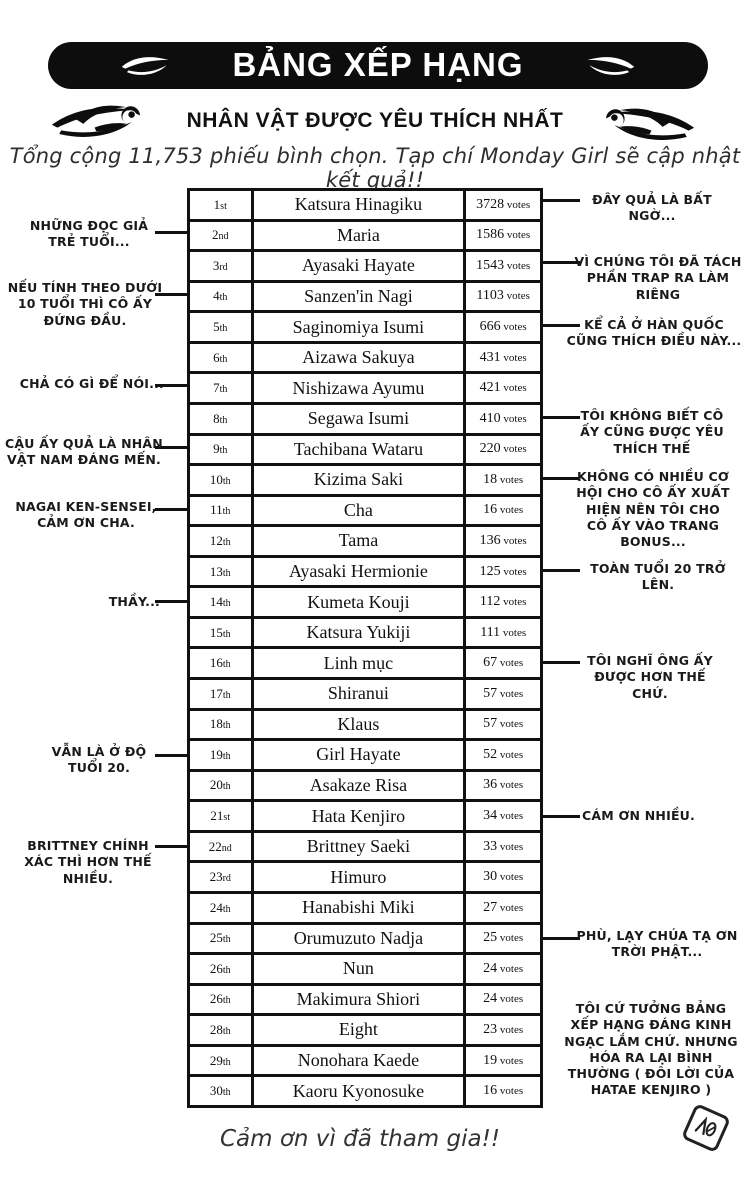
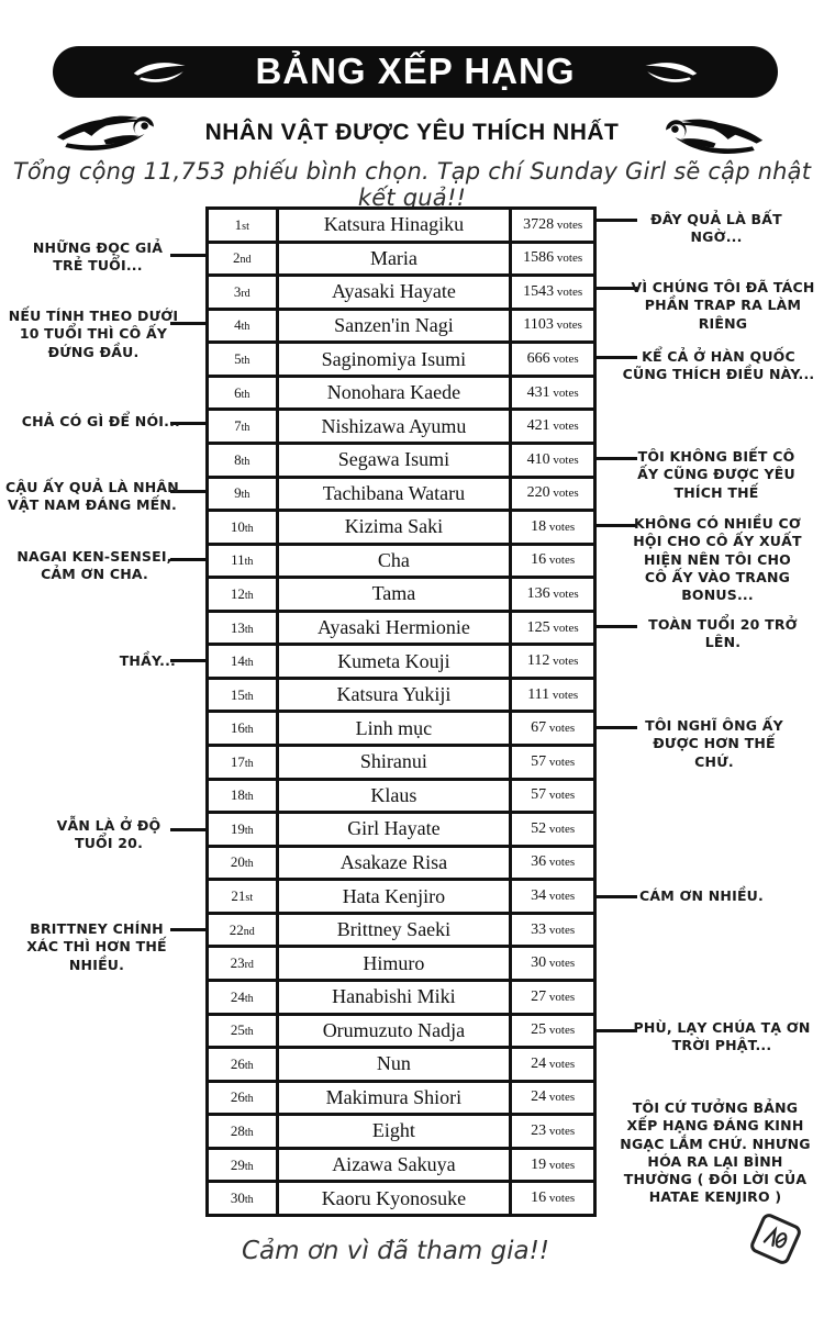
  BẢNG XẾP HẠNG
  NHÂN VẬT ĐƯỢC YÊU THÍCH NHẤT
- Tổng cộng 11,753 phiếu bình chọn. Tạp chí Monday Girl sẽ cập nhật kết quả!!
+ Tổng cộng 11,753 phiếu bình chọn. Tạp chí Sunday Girl sẽ cập nhật kết quả!!
  1st	Katsura Hinagiku	3728 votes
  2nd	Maria	1586 votes
  3rd	Ayasaki Hayate	1543 votes
  4th	Sanzen'in Nagi	1103 votes
  5th	Saginomiya Isumi	666 votes
- 6th	Aizawa Sakuya	431 votes
+ 6th	Nonohara Kaede	431 votes
  7th	Nishizawa Ayumu	421 votes
  8th	Segawa Isumi	410 votes
  9th	Tachibana Wataru	220 votes
  10th	Kizima Saki	18 votes
  11th	Cha	16 votes
  12th	Tama	136 votes
  13th	Ayasaki Hermionie	125 votes
  14th	Kumeta Kouji	112 votes
  15th	Katsura Yukiji	111 votes
  16th	Linh mục	67 votes
  17th	Shiranui	57 votes
  18th	Klaus	57 votes
  19th	Girl Hayate	52 votes
  20th	Asakaze Risa	36 votes
  21st	Hata Kenjiro	34 votes
  22nd	Brittney Saeki	33 votes
  23rd	Himuro	30 votes
  24th	Hanabishi Miki	27 votes
  25th	Orumuzuto Nadja	25 votes
  26th	Nun	24 votes
  26th	Makimura Shiori	24 votes
  28th	Eight	23 votes
- 29th	Nonohara Kaede	19 votes
+ 29th	Aizawa Sakuya	19 votes
  30th	Kaoru Kyonosuke	16 votes
  NHỮNG ĐỌC GIẢ
  TRẺ TUỔI...
  NẾU TÍNH THEO DƯỚI
  10 TUỔI THÌ CÔ ẤY
  ĐỨNG ĐẦU.
  CHẢ CÓ GÌ ĐỂ NÓI...
  CẬU ẤY QUẢ LÀ NHÂN
  VẬT NAM ĐÁNG MẾN.
  NAGAI KEN-SENSEI,
  CẢM ƠN CHA.
  THẦY...
  VẪN LÀ Ở ĐỘ
  TUỔI 20.
  BRITTNEY CHÍNH
  XÁC THÌ HƠN THẾ
  NHIỀU.
  ĐÂY QUẢ LÀ BẤT
  NGỜ...
  VÌ CHÚNG TÔI ĐÃ TÁCH
  PHẦN TRAP RA LÀM
  RIÊNG
  KỂ CẢ Ở HÀN QUỐC
  CŨNG THÍCH ĐIỀU NÀY...
  TÔI KHÔNG BIẾT CÔ
  ẤY CŨNG ĐƯỢC YÊU
  THÍCH THẾ
  KHÔNG CÓ NHIỀU CƠ
  HỘI CHO CÔ ẤY XUẤT
  HIỆN NÊN TÔI CHO
  CÔ ẤY VÀO TRANG
  BONUS...
  TOÀN TUỔI 20 TRỞ
  LÊN.
  TÔI NGHĨ ÔNG ẤY
  ĐƯỢC HƠN THẾ
  CHỨ.
  CÁM ƠN NHIỀU.
  PHÙ, LẠY CHÚA TẠ ƠN
  TRỜI PHẬT...
  TÔI CỨ TƯỞNG BẢNG
  XẾP HẠNG ĐÁNG KINH
  NGẠC LẮM CHỨ. NHƯNG
  HÓA RA LẠI BÌNH
  THƯỜNG ( ĐÔI LỜI CỦA
  HATAE KENJIRO )
  Cảm ơn vì đã tham gia!!
